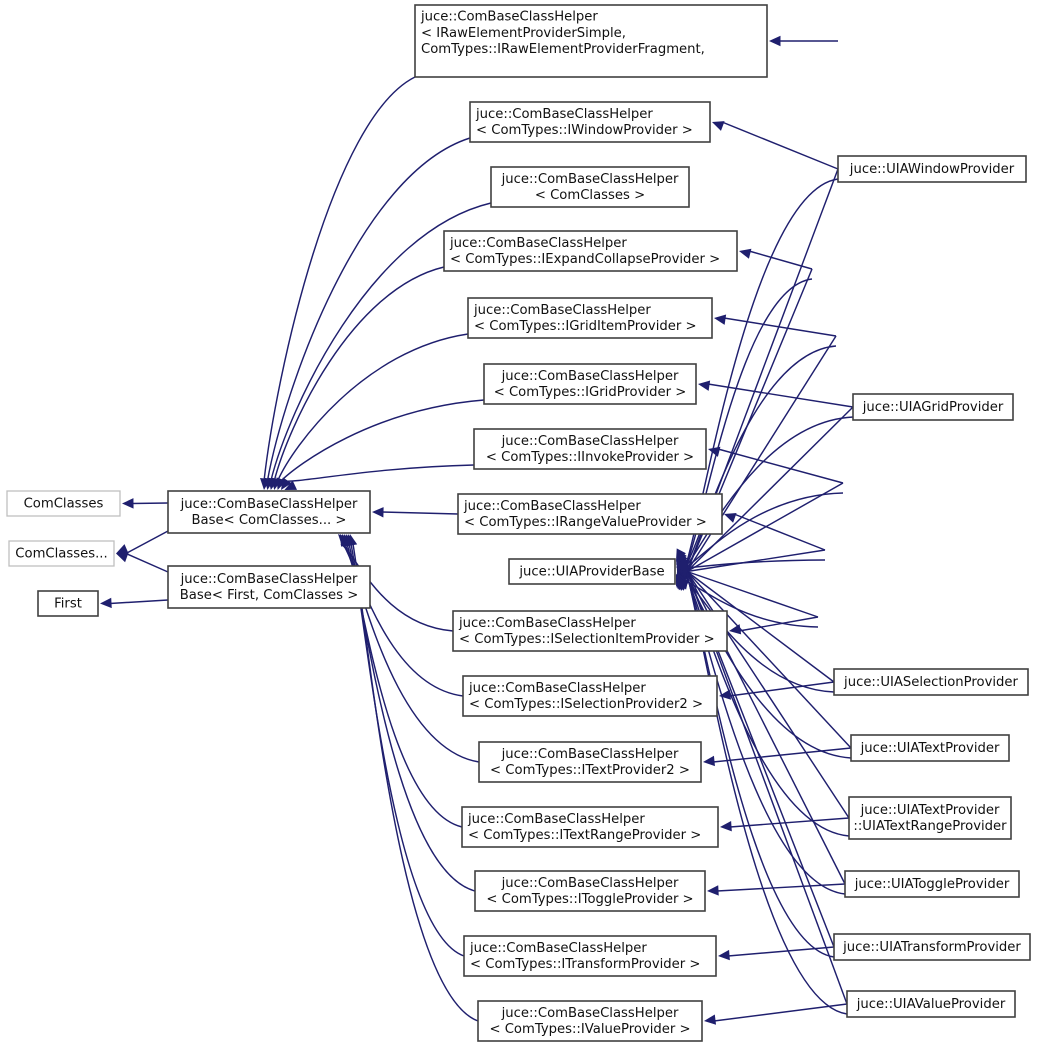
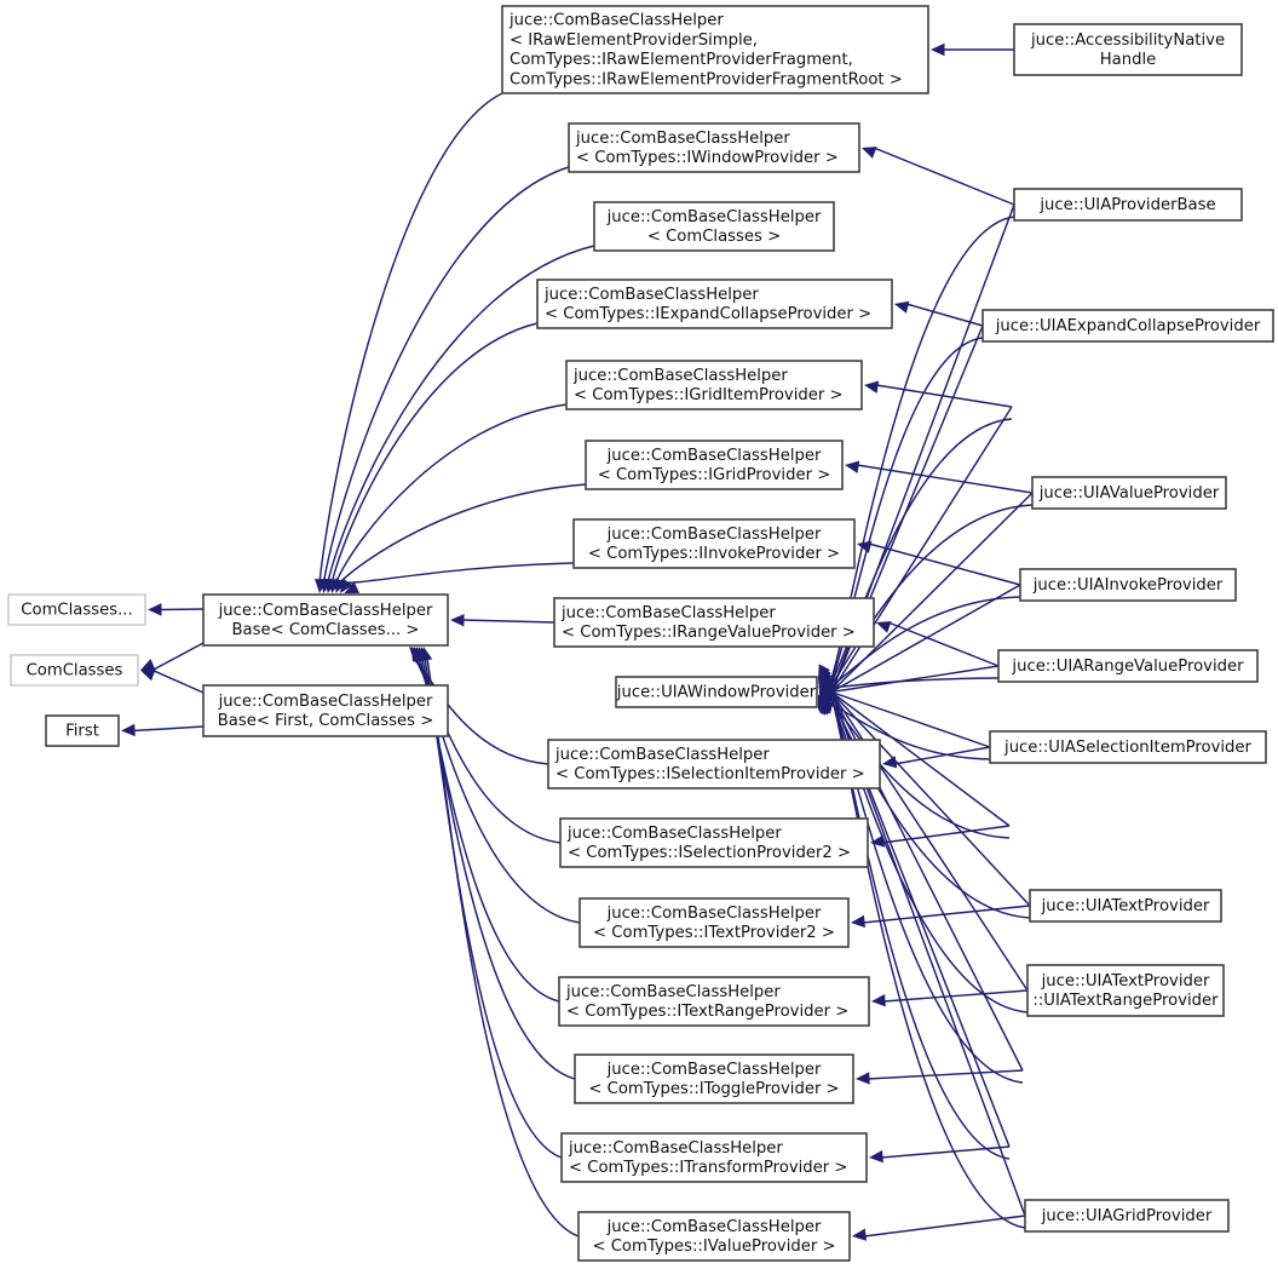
  juce::ComBaseClassHelper
  < IRawElementProviderSimple,
  ComTypes::IRawElementProviderFragment,
+ ComTypes::IRawElementProviderFragmentRoot >
+ juce::AccessibilityNative
+ Handle
  juce::ComBaseClassHelper
  < ComTypes::IWindowProvider >
- juce::UIAWindowProvider
+ juce::UIAProviderBase
  juce::ComBaseClassHelper
  < ComClasses >
  juce::ComBaseClassHelper
  < ComTypes::IExpandCollapseProvider >
+ juce::UIAExpandCollapseProvider
  juce::ComBaseClassHelper
  < ComTypes::IGridItemProvider >
  juce::ComBaseClassHelper
  < ComTypes::IGridProvider >
- juce::UIAGridProvider
+ juce::UIAValueProvider
  juce::ComBaseClassHelper
  < ComTypes::IInvokeProvider >
+ juce::UIAInvokeProvider
  juce::ComBaseClassHelper
  < ComTypes::IRangeValueProvider >
- ComClasses
+ ComClasses...
  juce::ComBaseClassHelper
  Base< ComClasses... >
+ juce::UIARangeValueProvider
- ComClasses...
+ ComClasses
- juce::UIAProviderBase
+ juce::UIAWindowProvider
  juce::ComBaseClassHelper
  Base< First, ComClasses >
  First
+ juce::UIASelectionItemProvider
  juce::ComBaseClassHelper
  < ComTypes::ISelectionItemProvider >
- juce::UIASelectionProvider
  juce::ComBaseClassHelper
  < ComTypes::ISelectionProvider2 >
  juce::UIATextProvider
  juce::ComBaseClassHelper
  < ComTypes::ITextProvider2 >
  juce::UIATextProvider
  ::UIATextRangeProvider
  juce::ComBaseClassHelper
  < ComTypes::ITextRangeProvider >
- juce::UIAToggleProvider
  juce::ComBaseClassHelper
  < ComTypes::IToggleProvider >
- juce::UIATransformProvider
  juce::ComBaseClassHelper
  < ComTypes::ITransformProvider >
- juce::UIAValueProvider
+ juce::UIAGridProvider
  juce::ComBaseClassHelper
  < ComTypes::IValueProvider >
